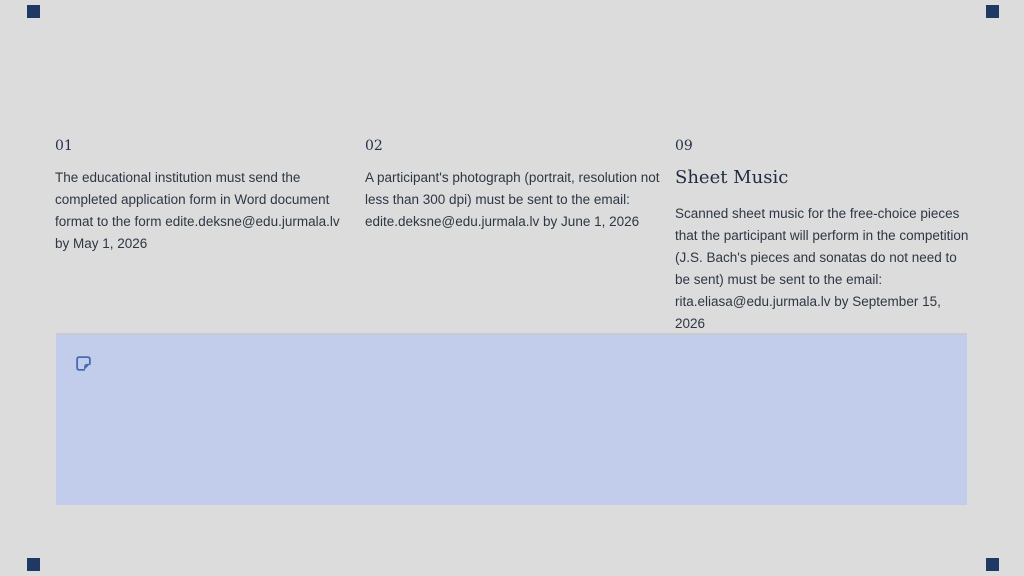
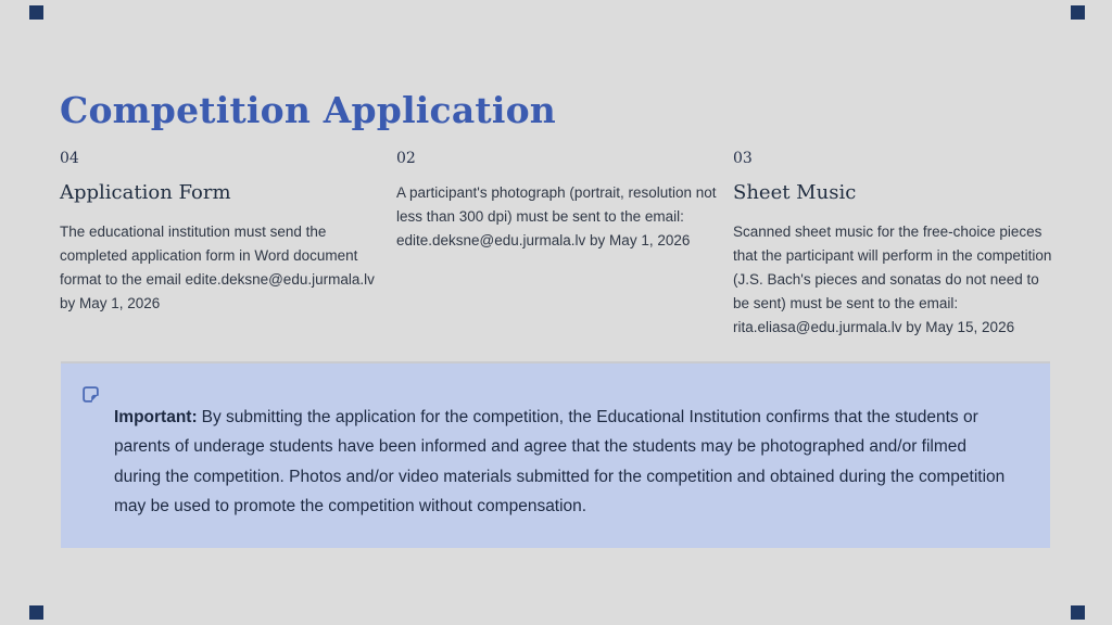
+ Competition Application
- 01
+ 04
+ Application Form
- The educational institution must send the completed application form in Word document format to the form edite.deksne@edu.jurmala.lv by May 1, 2026
+ The educational institution must send the completed application form in Word document format to the email edite.deksne@edu.jurmala.lv by May 1, 2026
  02
- A participant's photograph (portrait, resolution not less than 300 dpi) must be sent to the email: edite.deksne@edu.jurmala.lv by June 1, 2026
+ A participant's photograph (portrait, resolution not less than 300 dpi) must be sent to the email: edite.deksne@edu.jurmala.lv by May 1, 2026
- 09
+ 03
  Sheet Music
- Scanned sheet music for the free-choice pieces that the participant will perform in the competition (J.S. Bach's pieces and sonatas do not need to be sent) must be sent to the email: rita.eliasa@edu.jurmala.lv by September 15, 2026
+ Scanned sheet music for the free-choice pieces that the participant will perform in the competition (J.S. Bach's pieces and sonatas do not need to be sent) must be sent to the email: rita.eliasa@edu.jurmala.lv by May 15, 2026
+ Important: By submitting the application for the competition, the Educational Institution confirms that the students or parents of underage students have been informed and agree that the students may be photographed and/or filmed during the competition. Photos and/or video materials submitted for the competition and obtained during the competition may be used to promote the competition without compensation.
